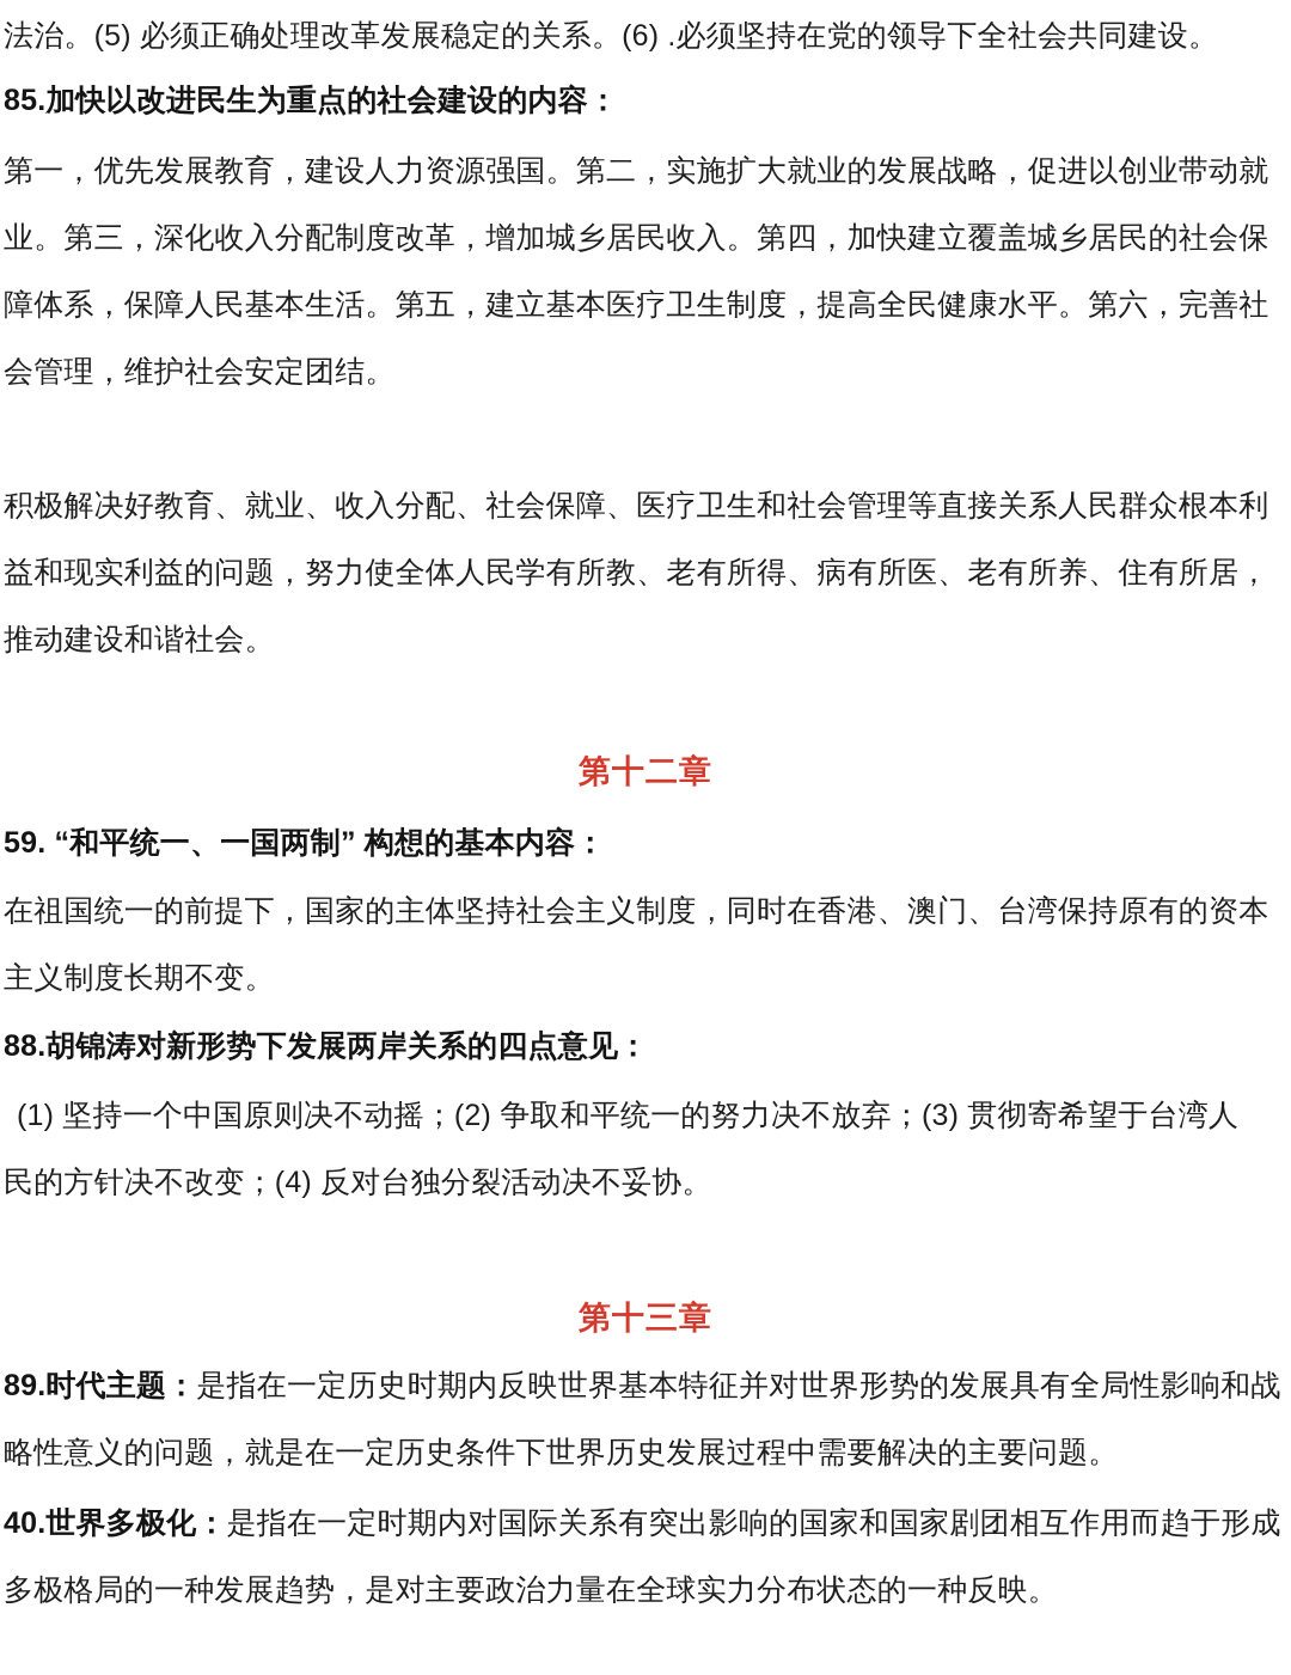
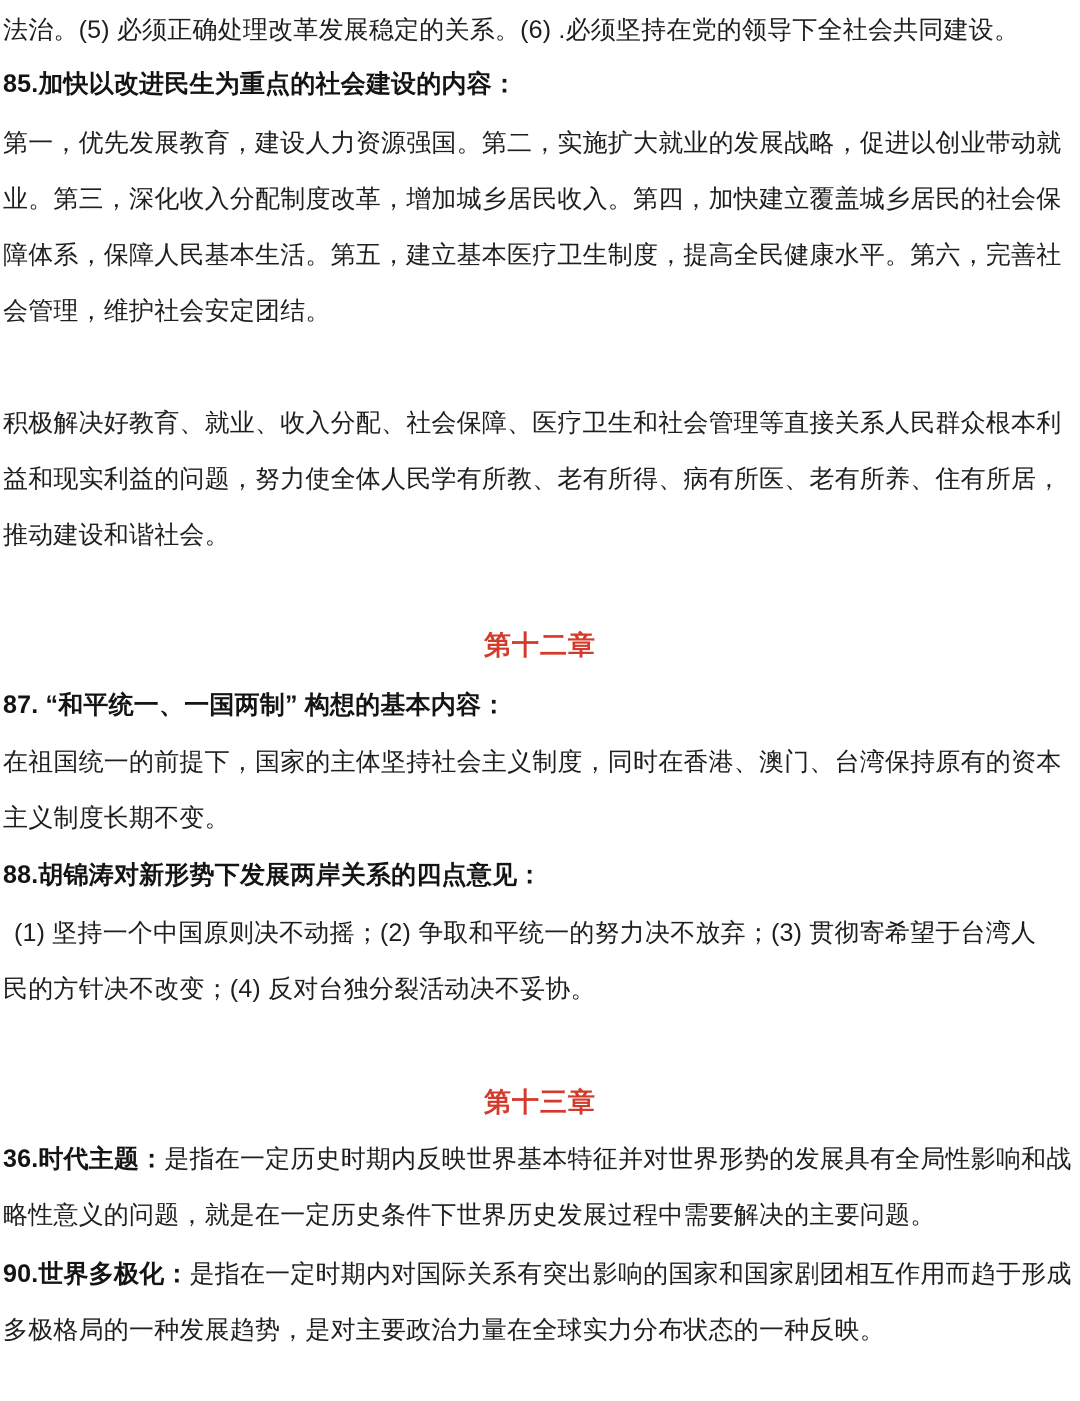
  法治。(5) 必须正确处理改革发展稳定的关系。(6) .必须坚持在党的领导下全社会共同建设。
  85.加快以改进民生为重点的社会建设的内容：
  第一，优先发展教育，建设人力资源强国。第二，实施扩大就业的发展战略，促进以创业带动就
  业。第三，深化收入分配制度改革，增加城乡居民收入。第四，加快建立覆盖城乡居民的社会保
  障体系，保障人民基本生活。第五，建立基本医疗卫生制度，提高全民健康水平。第六，完善社
  会管理，维护社会安定团结。
  积极解决好教育、就业、收入分配、社会保障、医疗卫生和社会管理等直接关系人民群众根本利
  益和现实利益的问题，努力使全体人民学有所教、老有所得、病有所医、老有所养、住有所居，
  推动建设和谐社会。
  第十二章
- 59. “和平统一、一国两制” 构想的基本内容：
+ 87. “和平统一、一国两制” 构想的基本内容：
  在祖国统一的前提下，国家的主体坚持社会主义制度，同时在香港、澳门、台湾保持原有的资本
  主义制度长期不变。
  88.胡锦涛对新形势下发展两岸关系的四点意见：
  (1) 坚持一个中国原则决不动摇；(2) 争取和平统一的努力决不放弃；(3) 贯彻寄希望于台湾人
  民的方针决不改变；(4) 反对台独分裂活动决不妥协。
  第十三章
- 89.时代主题：是指在一定历史时期内反映世界基本特征并对世界形势的发展具有全局性影响和战
+ 36.时代主题：是指在一定历史时期内反映世界基本特征并对世界形势的发展具有全局性影响和战
  略性意义的问题，就是在一定历史条件下世界历史发展过程中需要解决的主要问题。
- 40.世界多极化：是指在一定时期内对国际关系有突出影响的国家和国家剧团相互作用而趋于形成
+ 90.世界多极化：是指在一定时期内对国际关系有突出影响的国家和国家剧团相互作用而趋于形成
  多极格局的一种发展趋势，是对主要政治力量在全球实力分布状态的一种反映。
